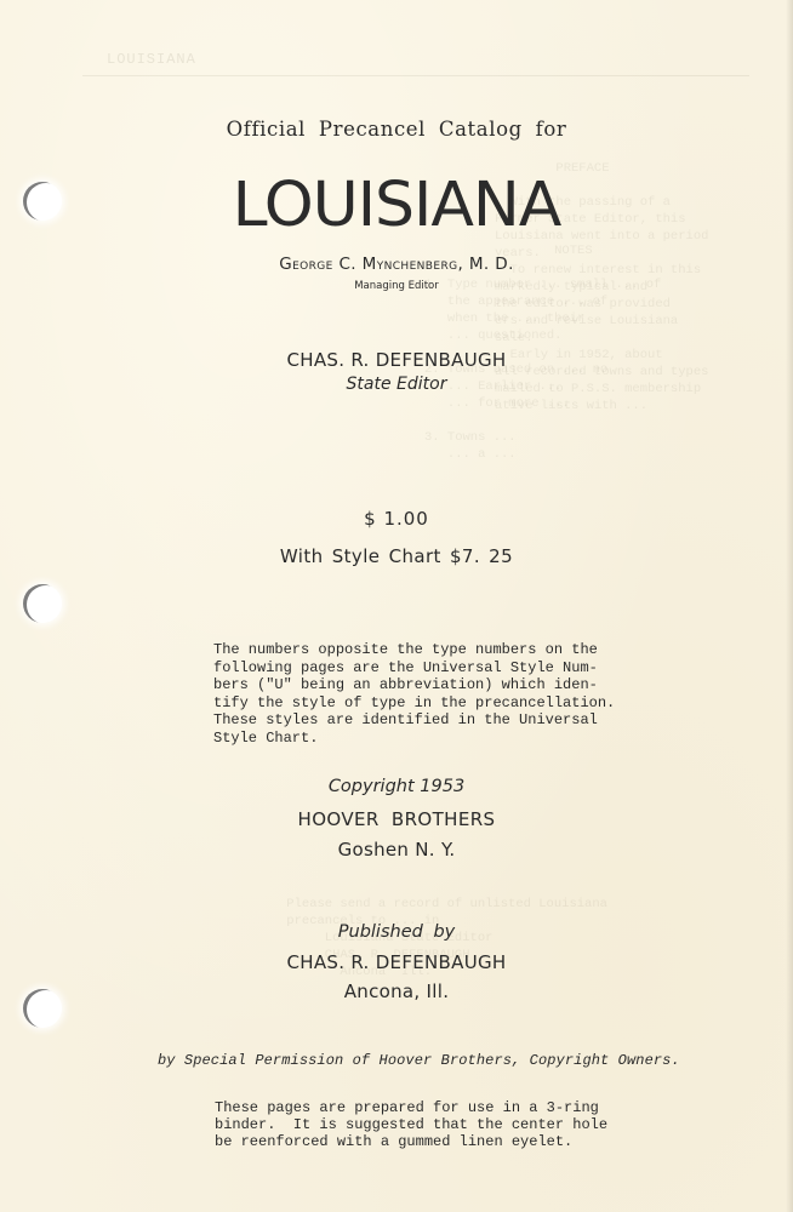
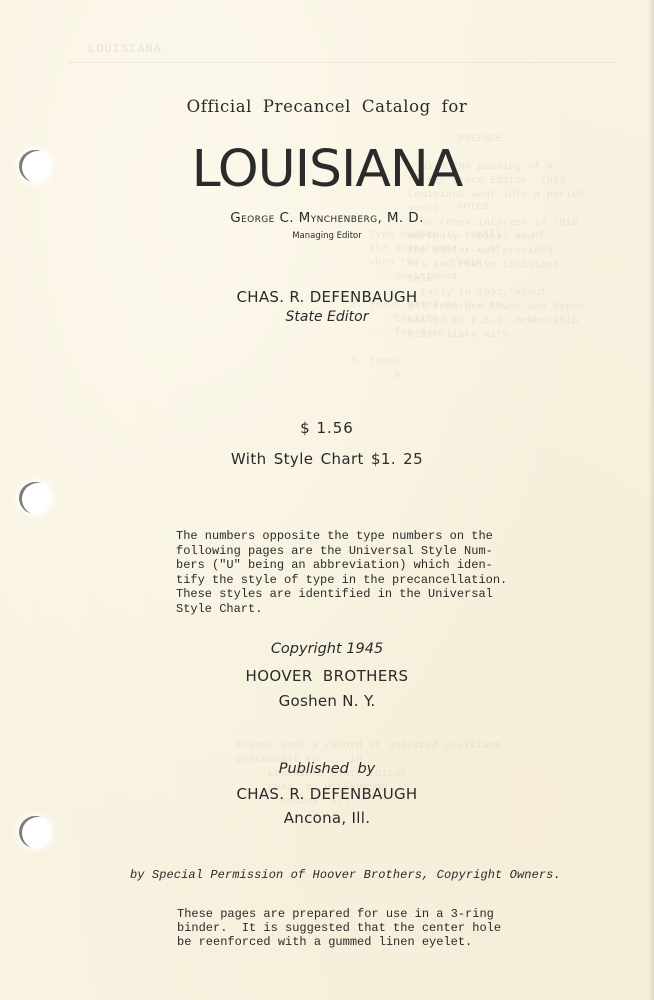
  With the passing of a
  Former State Editor, this
  years.
  To renew interest in this
  markedly typical and
  the editor was provided
  all recorded towns and types
  1. Type number ... small ... of
  the appearance ... of
  when the ... their
  ... questioned.
  2. Towns based on ... no
  ... Earlier ...
  precancels to ... in
  Louisiana State Editor
  CHAS. R. DEFENBAUGH
  Ancona Ill.
  Official Precancel Catalog for
  LOUISIANA
  George C. Mynchenberg, M. D.
  Managing Editor
  CHAS. R. DEFENBAUGH
  State Editor
- $ 1.00
+ $ 1.56
- With Style Chart $7. 25
+ With Style Chart $1. 25
  The numbers opposite the type numbers on the
  following pages are the Universal Style Num-
  bers ("U" being an abbreviation) which iden-
  tify the style of type in the precancellation.
  These styles are identified in the Universal
  Style Chart.
- Copyright 1953
+ Copyright 1945
  HOOVER BROTHERS
  Goshen N. Y.
  Published by
  CHAS. R. DEFENBAUGH
  Ancona, Ill.
  by Special Permission of Hoover Brothers, Copyright Owners.
  These pages are prepared for use in a 3-ring
  binder. It is suggested that the center hole
  be reenforced with a gummed linen eyelet.
